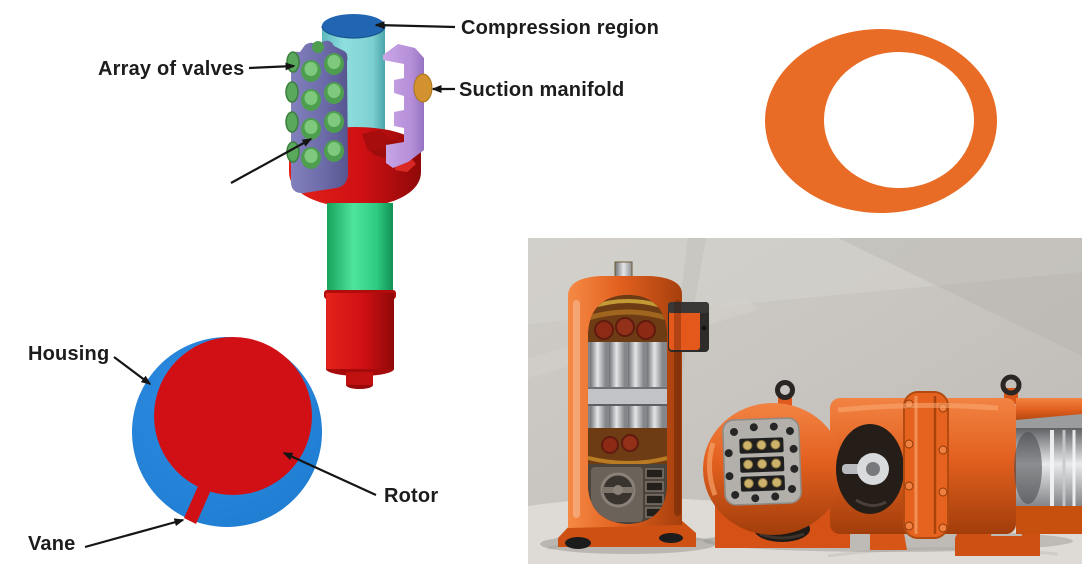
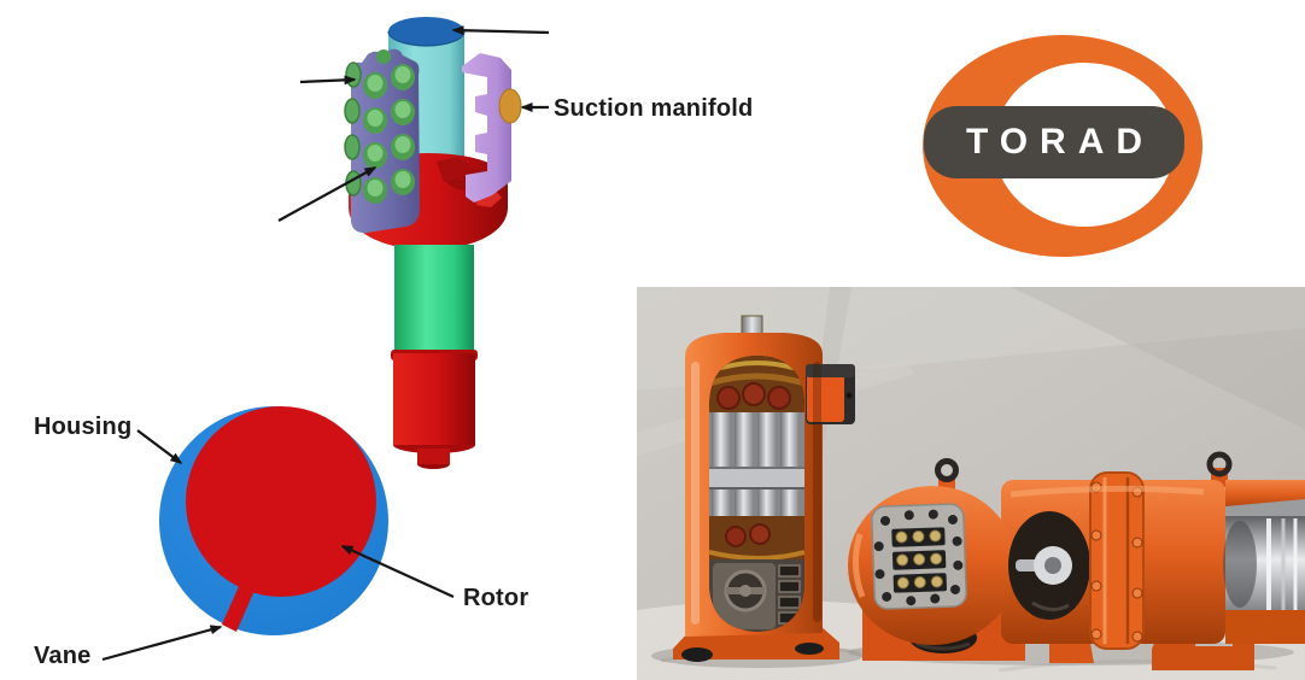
- Compression region
- Array of valves
  Suction manifold
  Housing
  Rotor
  Vane
+ TORAD
